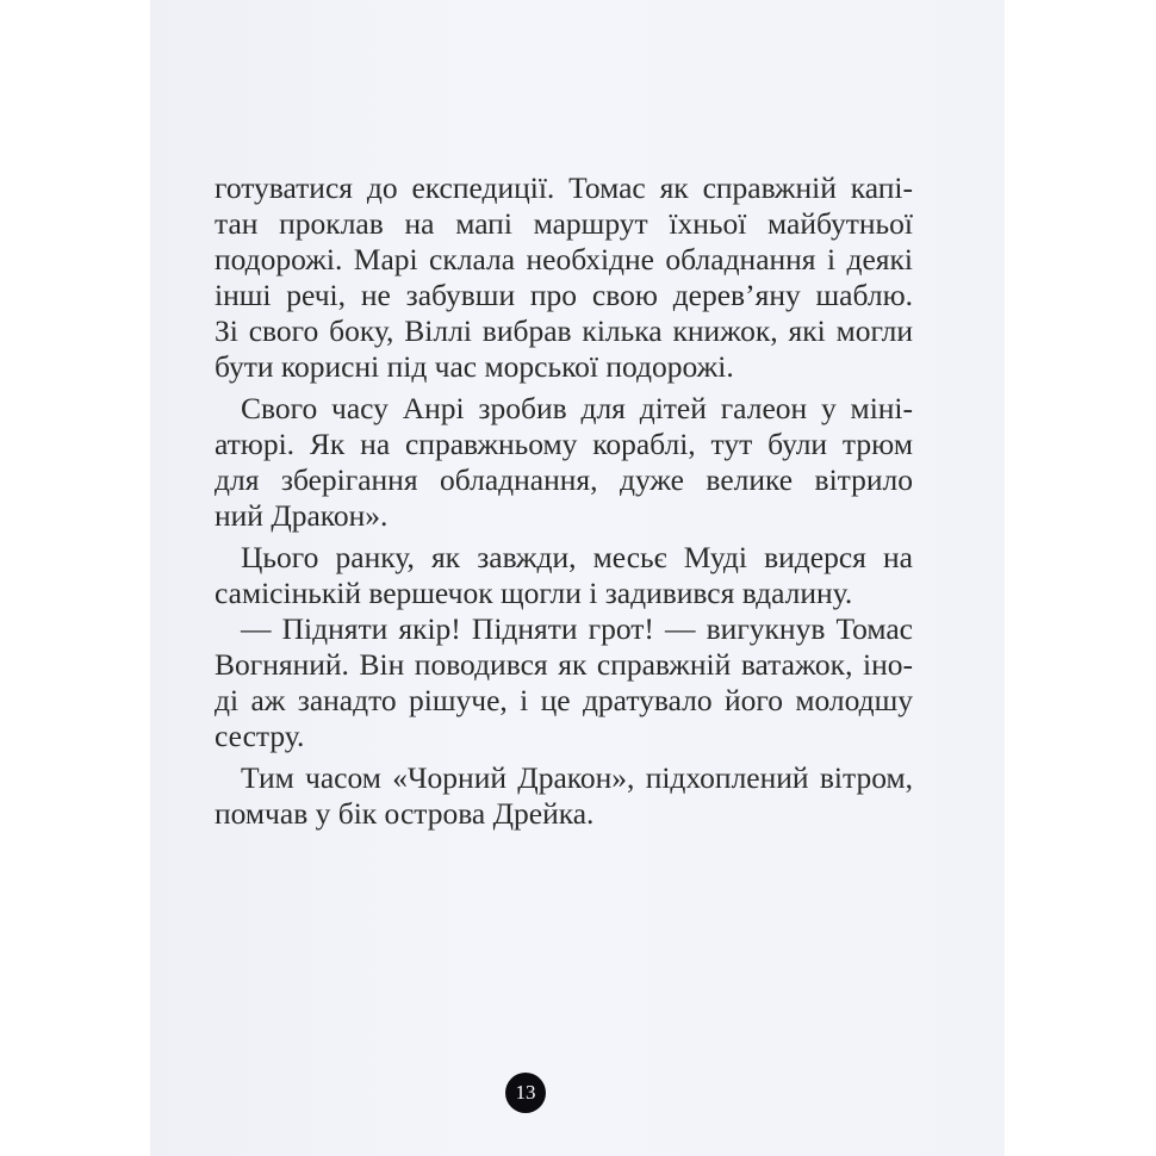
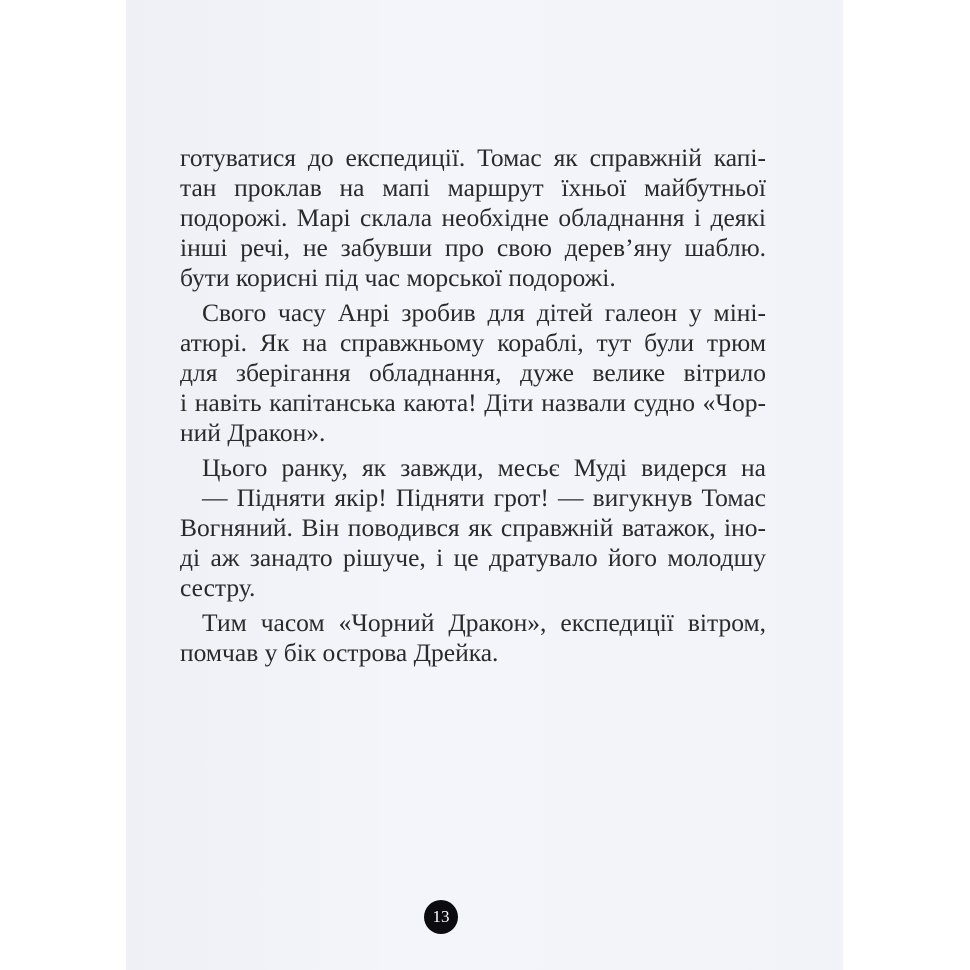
  готуватися до експедиції. Томас як справжній капі-
  тан проклав на мапі маршрут їхньої майбутньої
  подорожі. Марі склала необхідне обладнання і деякі
  інші речі, не забувши про свою дерев’яну шаблю.
- Зі свого боку, Віллі вибрав кілька книжок, які могли
  бути корисні під час морської подорожі.
  Свого часу Анрі зробив для дітей галеон у міні-
  атюрі. Як на справжньому кораблі, тут були трюм
  для зберігання обладнання, дуже велике вітрило
+ і навіть капітанська каюта! Діти назвали судно «Чор-
  ний Дракон».
  Цього ранку, як завжди, месьє Муді видерся на
- самісінькій вершечок щогли і задивився вдалину.
  — Підняти якір! Підняти грот! — вигукнув Томас
  Вогняний. Він поводився як справжній ватажок, іно-
  ді аж занадто рішуче, і це дратувало його молодшу
  сестру.
- Тим часом «Чорний Дракон», підхоплений вітром,
+ Тим часом «Чорний Дракон», експедиції вітром,
  помчав у бік острова Дрейка.
  13
